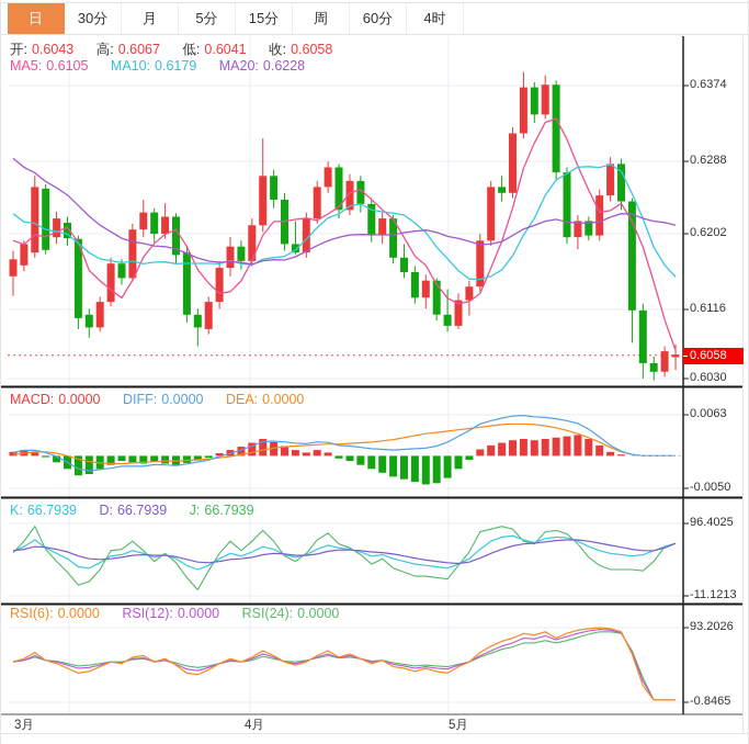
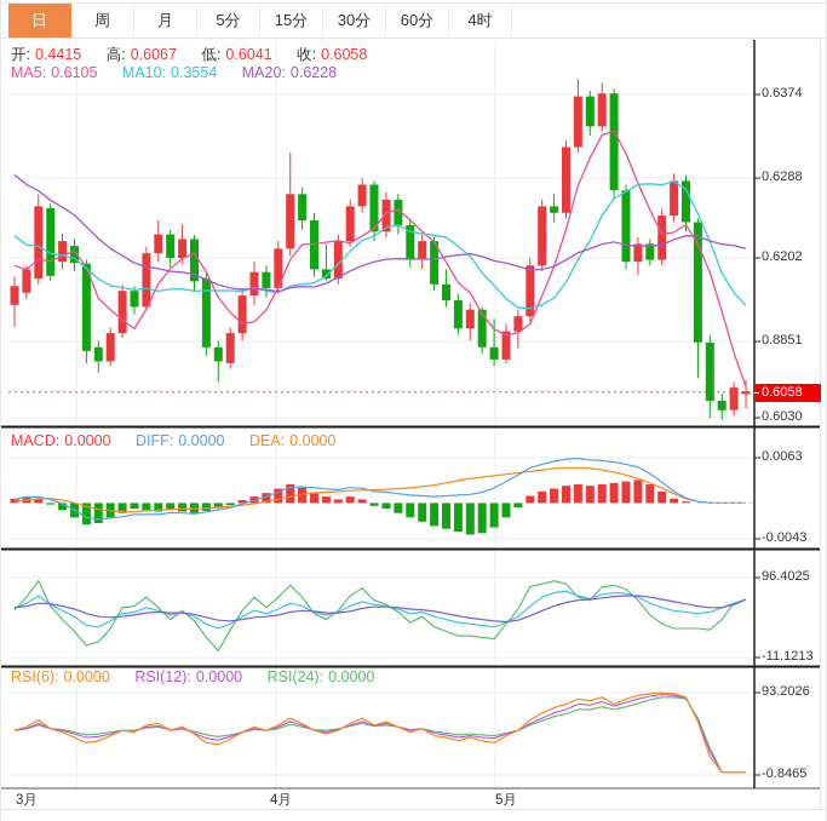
  日
- 30分
+ 周
  月
  5分
  15分
- 周
+ 30分
  60分
  4时
- 开: 0.6043 高: 0.6067 低: 0.6041 收: 0.6058
+ 开: 0.4415 高: 0.6067 低: 0.6041 收: 0.6058
- MA5: 0.6105 MA10: 0.6179 MA20: 0.6228
+ MA5: 0.6105 MA10: 0.3554 MA20: 0.6228
  MACD: 0.0000 DIFF: 0.0000 DEA: 0.0000
- K: 66.7939 D: 66.7939 J: 66.7939
  RSI(6): 0.0000 RSI(12): 0.0000 RSI(24): 0.0000
  0.6374
  0.6288
  0.6202
- 0.6116
+ 0.8851
  0.6030
  0.6058
  0.0063
- -0.0050
+ -0.0043
  96.4025
  -11.1213
  93.2026
  -0.8465
  3月
  4月
  5月
